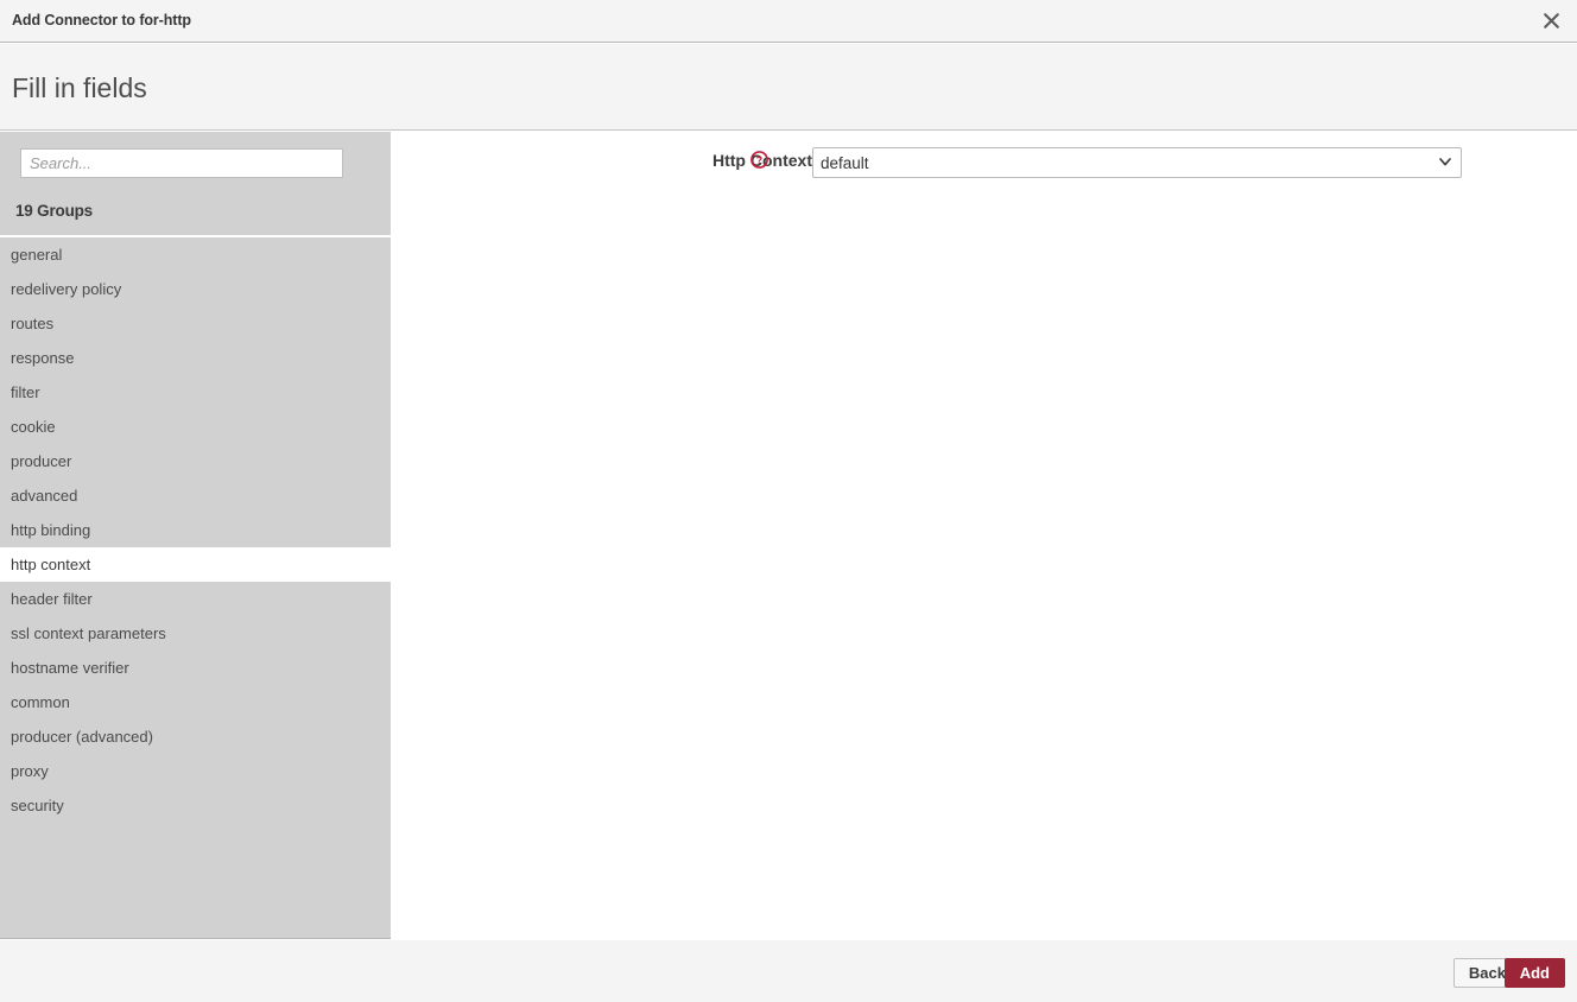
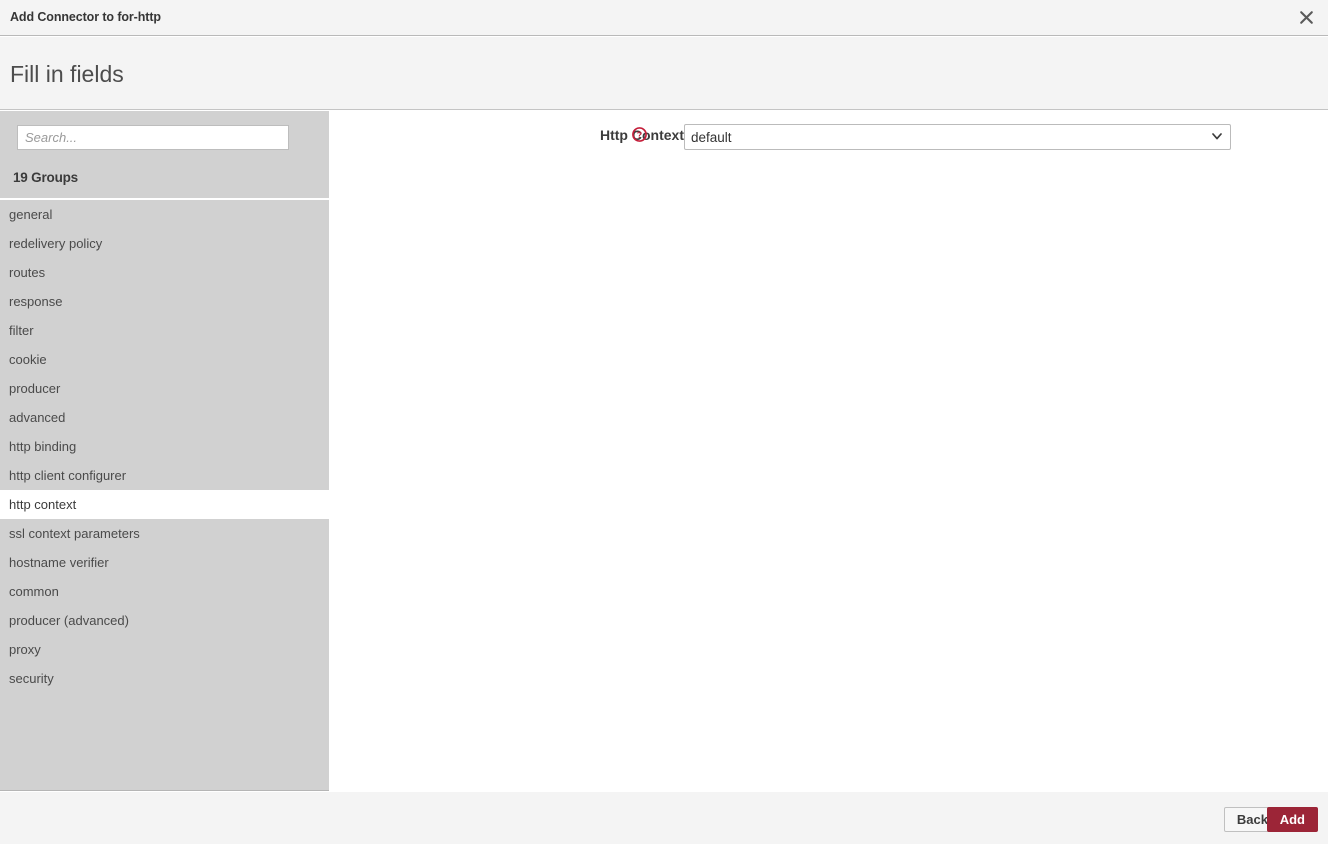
  Add Connector to for-http
  Fill in fields
  Search...
  19 Groups
  general
  redelivery policy
  routes
  response
  filter
  cookie
  producer
  advanced
  http binding
+ http client configurer
  http context
- header filter
  ssl context parameters
  hostname verifier
  common
  producer (advanced)
  proxy
  security
  Http Cntext
  ?
  default
  Back
  Add
